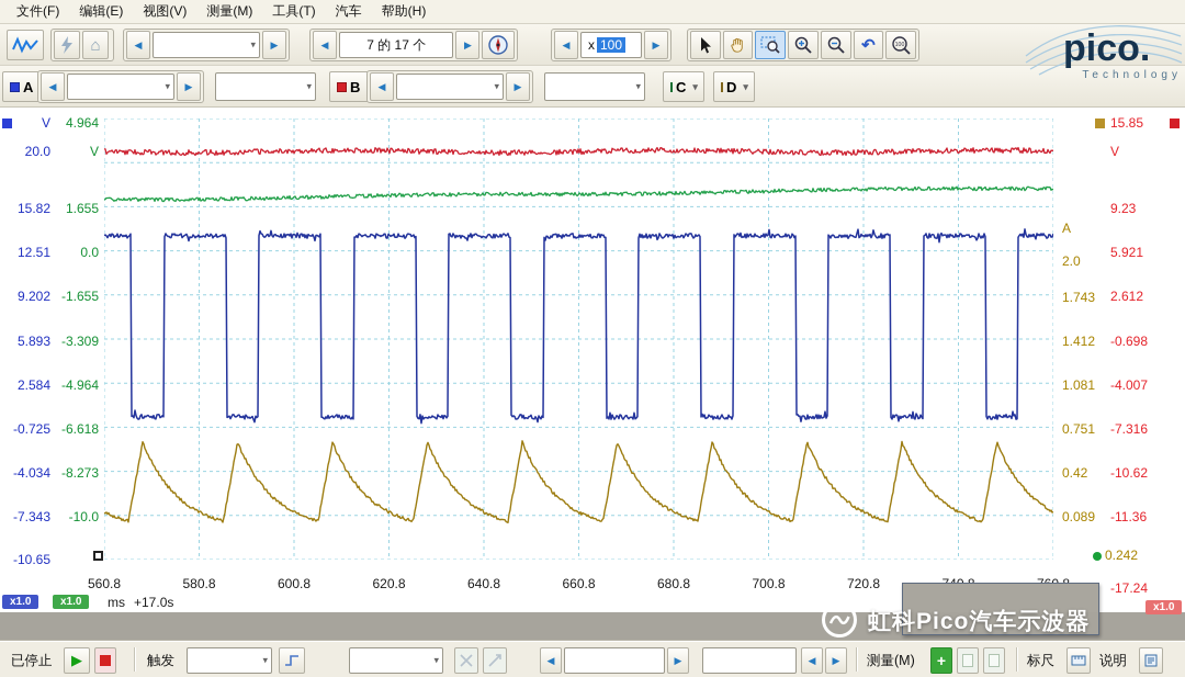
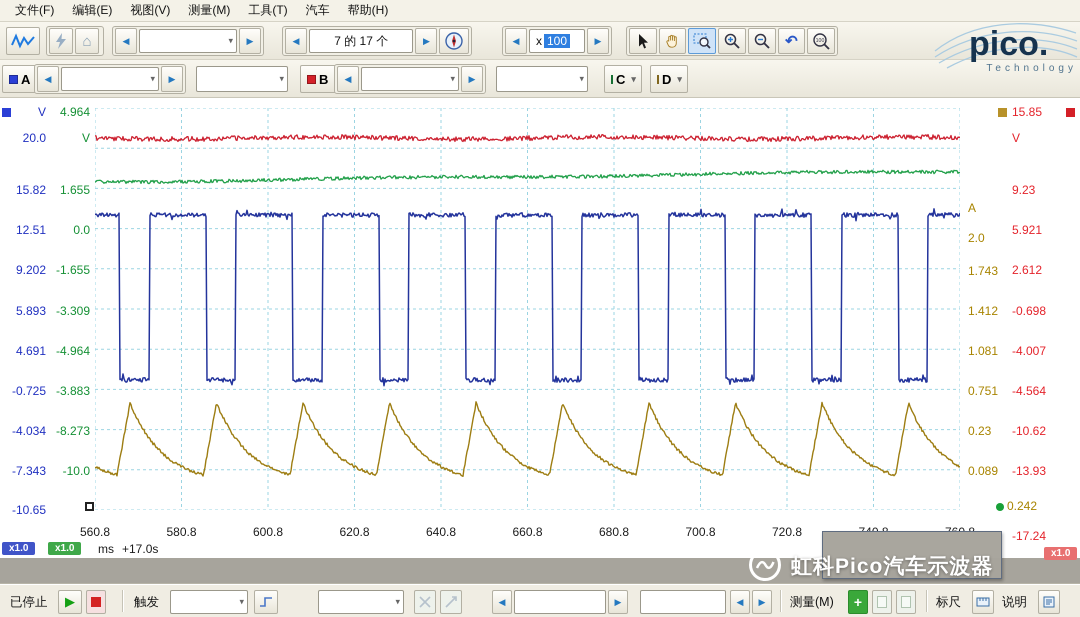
  文件(F)
  编辑(E)
  视图(V)
  测量(M)
  工具(T)
  汽车
  帮助(H)
  ⌂
  ◀
  ▾
  ▶
  ◀
  7 的 17 个
  ▶
  ◀
  x
  100
  ▶
  ↶
  A
  ◀
  ▾
  ▶
  ▾
  B
  ◀
  ▾
  ▶
  ▾
  C
  ▾
  D
  ▾
  pico.
  Technology
  ms
  +17.0s
  x1.0
  x1.0
  V
  20.0
  15.82
  12.51
  9.202
  5.893
- 2.584
+ 4.691
  -0.725
  -4.034
  -7.343
  -10.65
  4.964
  V
  1.655
  0.0
  -1.655
  -3.309
  -4.964
- -6.618
+ -3.883
  -8.273
  -10.0
  A
  2.0
  1.743
  1.412
  1.081
  0.751
- 0.42
+ 0.23
  0.089
  0.242
  15.85
  V
  9.23
  5.921
  2.612
  -0.698
  -4.007
- -7.316
+ -4.564
  -10.62
- -11.36
+ -13.93
  -17.24
  560.8
  580.8
  600.8
  620.8
  640.8
  660.8
  680.8
  700.8
  720.8
  x1.0
  虹科Pico汽车示波器
  已停止
  ▶
  触发
  ▾
  ▾
  ◀
  ▶
  ◀
  ▶
  测量(M)
  +
  标尺
  说明
